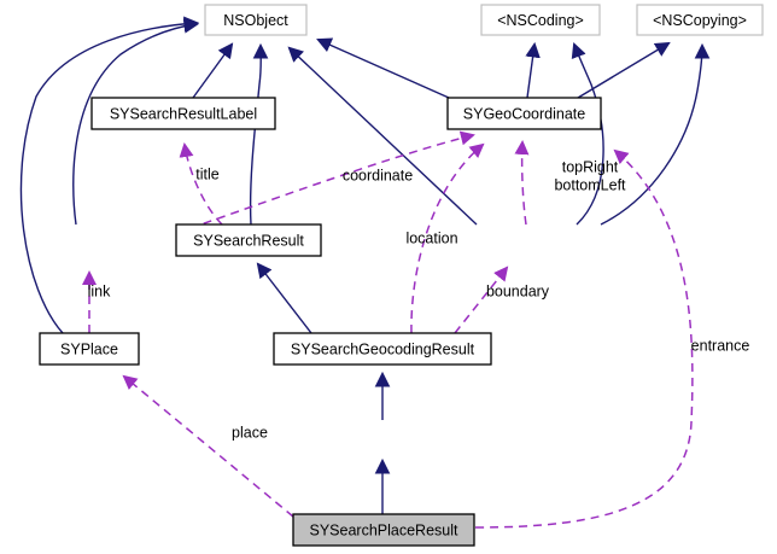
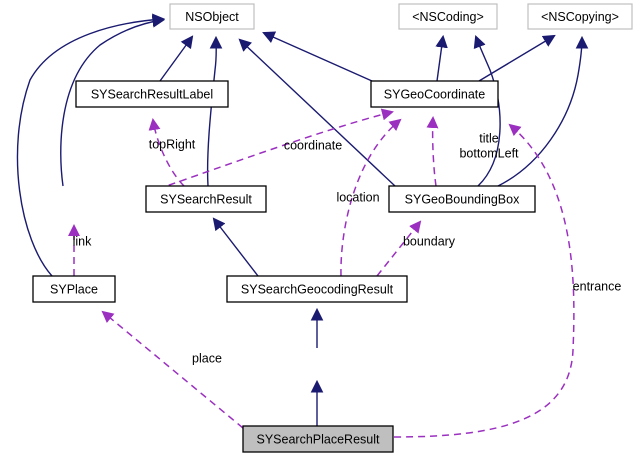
  NSObject
  <NSCoding>
  <NSCopying>
  SYSearchResultLabel
  SYGeoCoordinate
  SYSearchResult
+ SYGeoBoundingBox
  SYPlace
  SYSearchGeocodingResult
  SYSearchPlaceResult
- title
+ topRight
  coordinate
- topRight
+ title
  bottomLeft
  location
  boundary
  link
  place
  entrance
